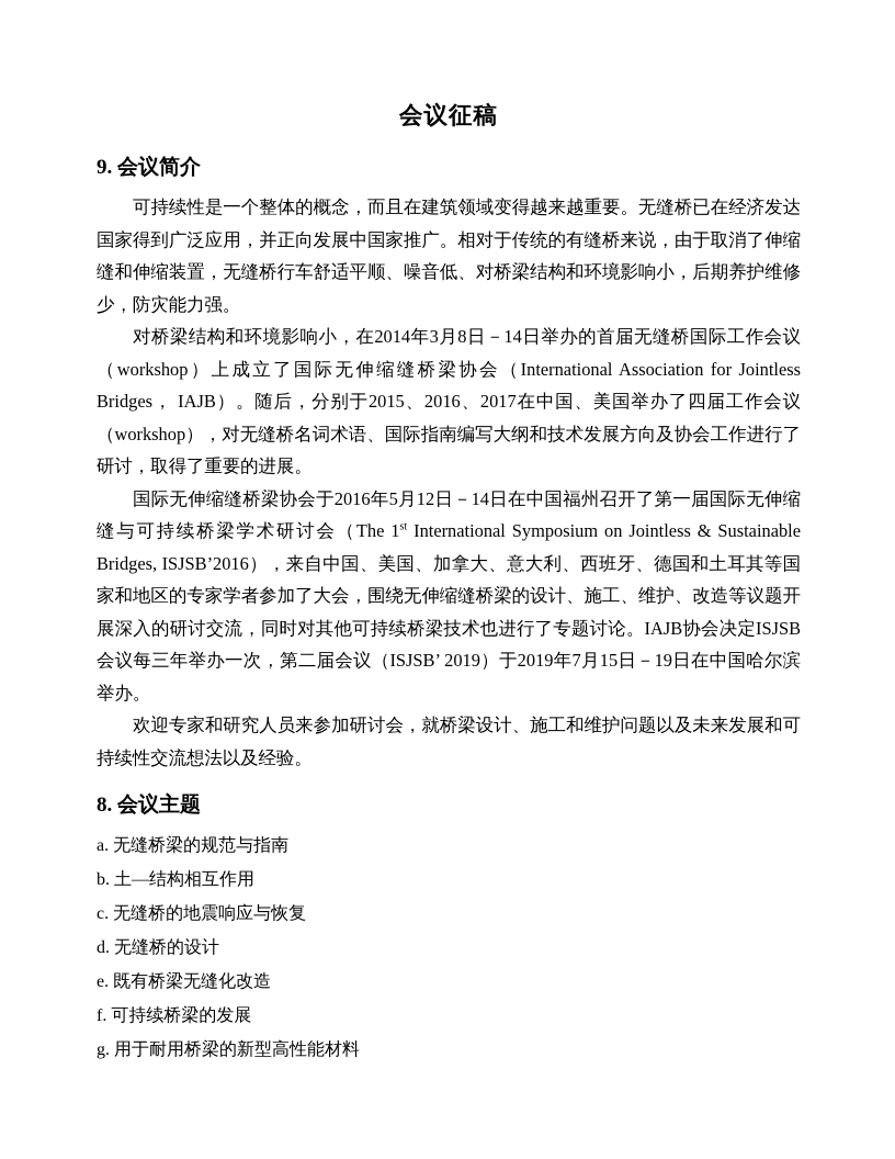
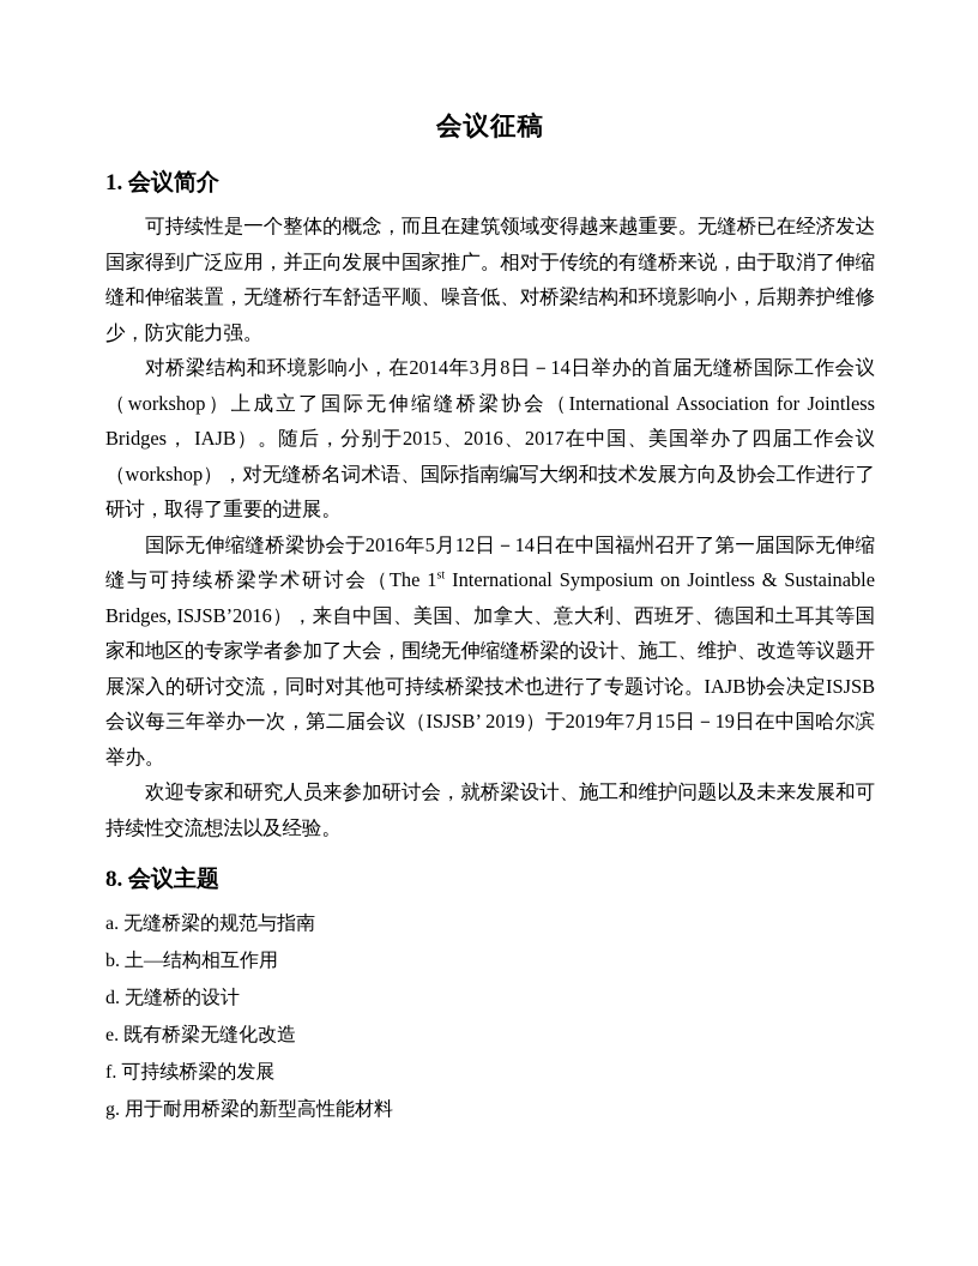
  会议征稿
- 9. 会议简介
+ 1. 会议简介
  可持续性是一个整体的概念，而且在建筑领域变得越来越重要。无缝桥已在经济发达国家得到广泛应用，并正向发展中国家推广。相对于传统的有缝桥来说，由于取消了伸缩缝和伸缩装置，无缝桥行车舒适平顺、噪音低、对桥梁结构和环境影响小，后期养护维修少，防灾能力强。
  对桥梁结构和环境影响小，在2014年3月8日－14日举办的首届无缝桥国际工作会议（workshop）上成立了国际无伸缩缝桥梁协会（International Association for Jointless Bridges， IAJB）。随后，分别于2015、2016、2017在中国、美国举办了四届工作会议（workshop），对无缝桥名词术语、国际指南编写大纲和技术发展方向及协会工作进行了研讨，取得了重要的进展。
  国际无伸缩缝桥梁协会于2016年5月12日－14日在中国福州召开了第一届国际无伸缩缝与可持续桥梁学术研讨会（The 1st International Symposium on Jointless & Sustainable Bridges, ISJSB’2016），来自中国、美国、加拿大、意大利、西班牙、德国和土耳其等国家和地区的专家学者参加了大会，围绕无伸缩缝桥梁的设计、施工、维护、改造等议题开展深入的研讨交流，同时对其他可持续桥梁技术也进行了专题讨论。IAJB协会决定ISJSB会议每三年举办一次，第二届会议（ISJSB’ 2019）于2019年7月15日－19日在中国哈尔滨举办。
  欢迎专家和研究人员来参加研讨会，就桥梁设计、施工和维护问题以及未来发展和可持续性交流想法以及经验。
  8. 会议主题
  a. 无缝桥梁的规范与指南
  b. 土—结构相互作用
- c. 无缝桥的地震响应与恢复
  d. 无缝桥的设计
  e. 既有桥梁无缝化改造
  f. 可持续桥梁的发展
  g. 用于耐用桥梁的新型高性能材料
